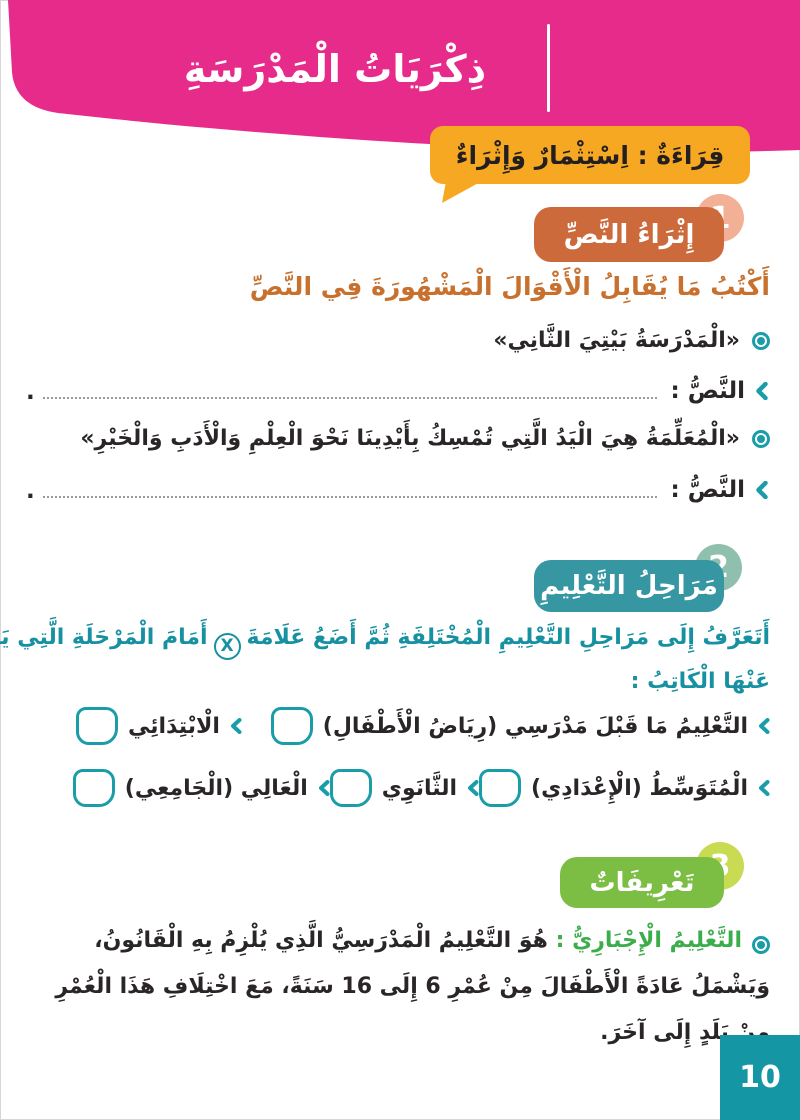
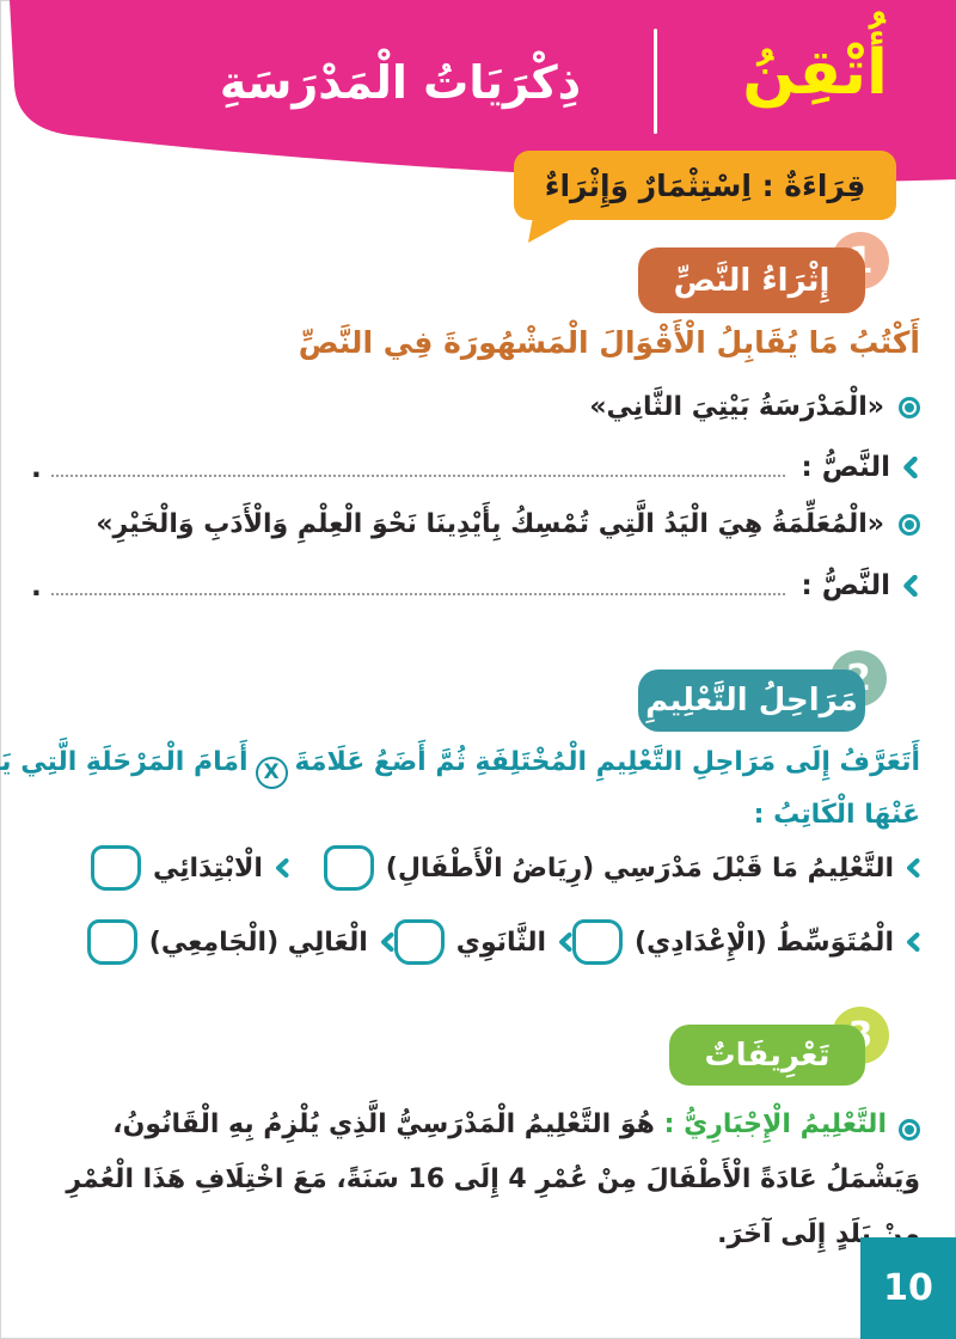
+ أُتْقِنُ
  ذِكْرَيَاتُ الْمَدْرَسَةِ
  قِرَاءَةٌ : اِسْتِثْمَارٌ وَإِثْرَاءٌ
  إِثْرَاءُ النَّصِّ
  أَكْتُبُ مَا يُقَابِلُ الْأَقْوَالَ الْمَشْهُورَةَ فِي النَّصِّ
  «الْمَدْرَسَةُ بَيْتِيَ الثَّانِي»
  النَّصُّ :
  .
  «الْمُعَلِّمَةُ هِيَ الْيَدُ الَّتِي تُمْسِكُ بِأَيْدِينَا نَحْوَ الْعِلْمِ وَالْأَدَبِ وَالْخَيْرِ»
  النَّصُّ :
  .
  مَرَاحِلُ التَّعْلِيمِ
  أَتَعَرَّفُ إِلَى مَرَاحِلِ التَّعْلِيمِ الْمُخْتَلِفَةِ ثُمَّ أَضَعُ عَلَامَةَXأَمَامَ الْمَرْحَلَةِ الَّتِي يَ
  عَنْهَا الْكَاتِبُ :
  التَّعْلِيمُ مَا قَبْلَ مَدْرَسِي (رِيَاضُ الْأَطْفَالِ)
  الْابْتِدَائِي
  الْمُتَوَسِّطُ (الْإِعْدَادِي)
  الثَّانَوِي
  الْعَالِي (الْجَامِعِي)
  تَعْرِيفَاتٌ
- التَّعْلِيمُ الْإِجْبَارِيُّ : هُوَ التَّعْلِيمُ الْمَدْرَسِيُّ الَّذِي يُلْزِمُ بِهِ الْقَانُونُ، وَيَشْمَلُ عَادَةً الْأَطْفَالَ مِنْ عُمْرِ 6 إِلَى 16 سَنَةً، مَعَ اخْتِلَافِ هَذَا الْعُمْرِ مِنْ بَلَدٍ إِلَى آخَرَ.
+ التَّعْلِيمُ الْإِجْبَارِيُّ : هُوَ التَّعْلِيمُ الْمَدْرَسِيُّ الَّذِي يُلْزِمُ بِهِ الْقَانُونُ، وَيَشْمَلُ عَادَةً الْأَطْفَالَ مِنْ عُمْرِ 4 إِلَى 16 سَنَةً، مَعَ اخْتِلَافِ هَذَا الْعُمْرِ مِنْ بَلَدٍ إِلَى آخَرَ.
  10
